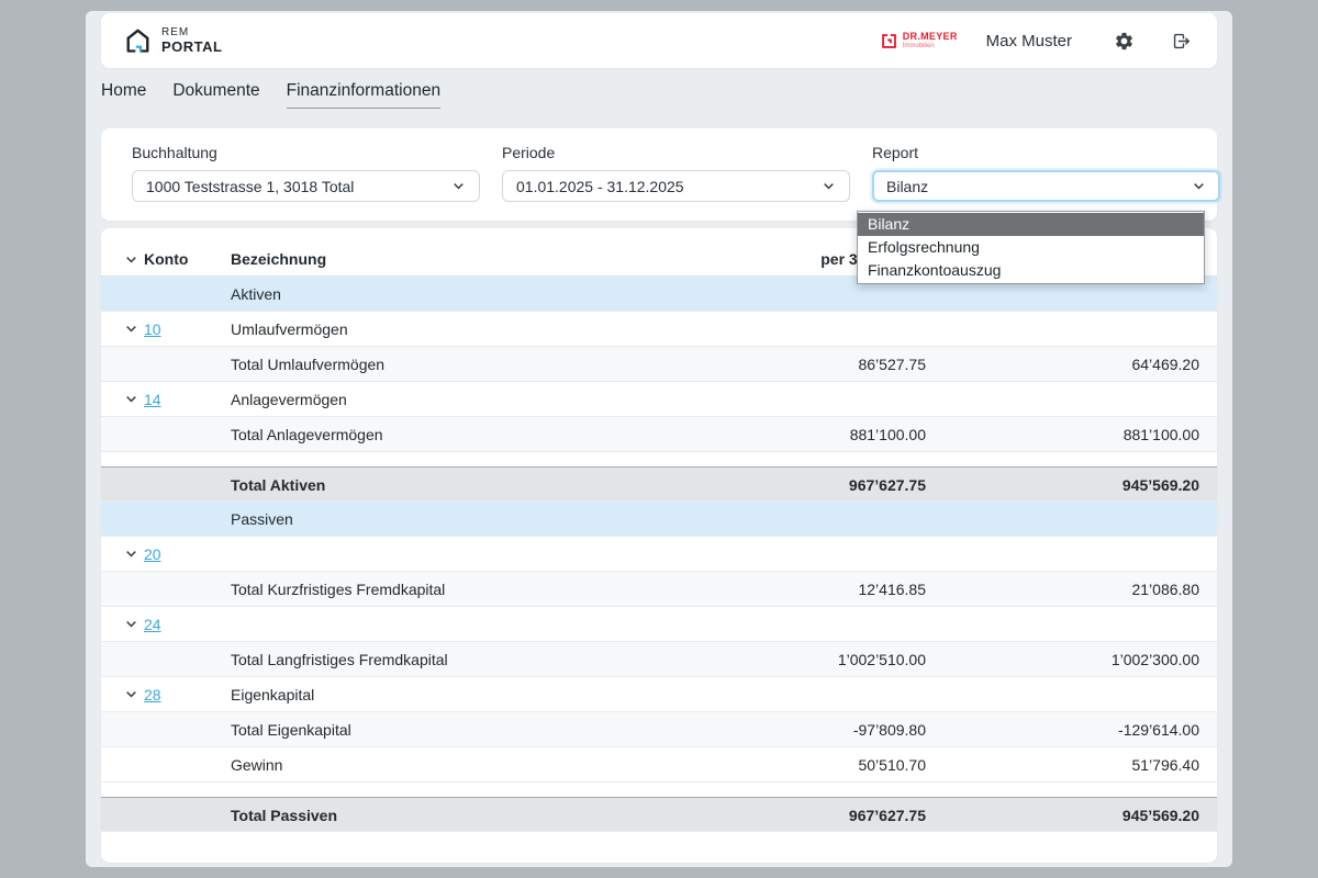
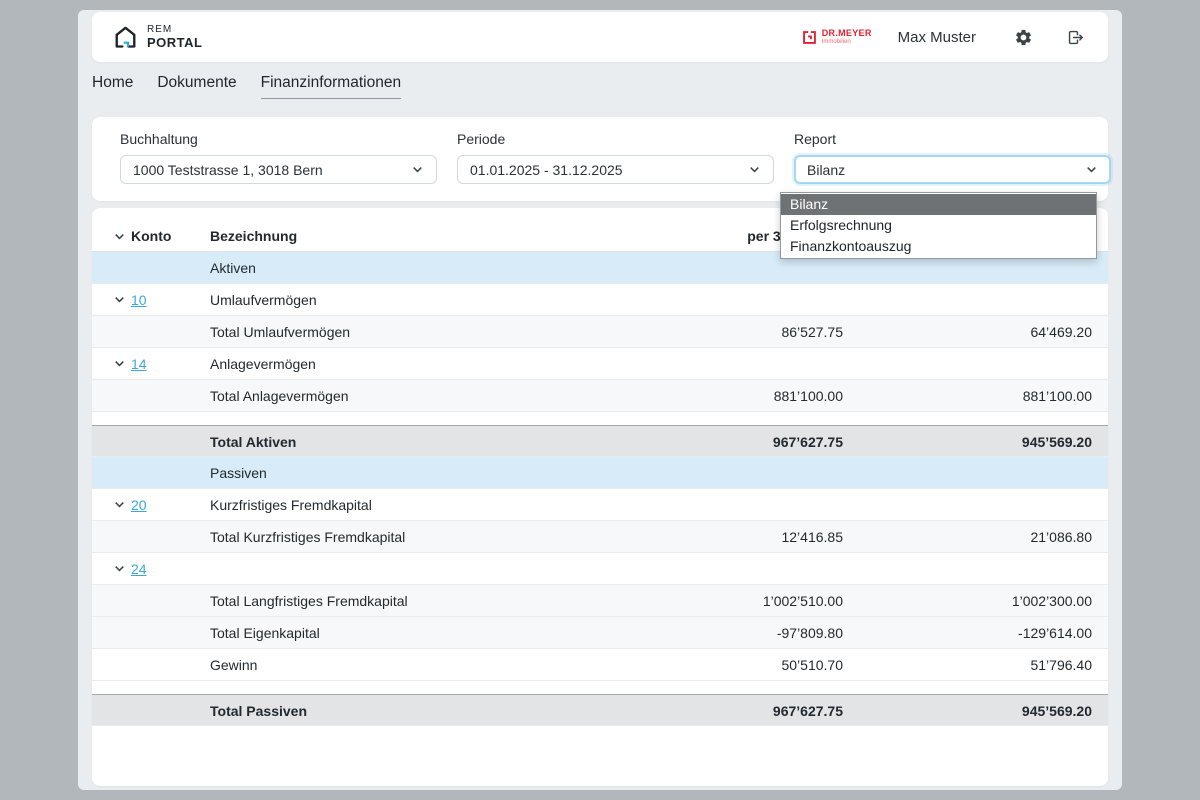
  REM
  PORTAL
  DR.MEYER
  Max Muster
  Home
  Dokumente
  Finanzinformationen
  Buchhaltung
- 1000 Teststrasse 1, 3018 Total
+ 1000 Teststrasse 1, 3018 Bern
  Periode
  01.01.2025 - 31.12.2025
  Report
  Bilanz
  Konto
  Bezeichnung
  Aktiven
  10
  Umlaufvermögen
  Total Umlaufvermögen
  86’527.75
  64’469.20
  14
  Anlagevermögen
  Total Anlagevermögen
  881’100.00
  881’100.00
  Total Aktiven
  967’627.75
  945’569.20
  Passiven
  20
+ Kurzfristiges Fremdkapital
  Total Kurzfristiges Fremdkapital
  12’416.85
  21’086.80
  24
  Total Langfristiges Fremdkapital
  1’002’510.00
  1’002’300.00
- 28
- Eigenkapital
  Total Eigenkapital
  -97’809.80
  -129’614.00
  Gewinn
  50’510.70
  51’796.40
  Total Passiven
  967’627.75
  945’569.20
  Bilanz
  Erfolgsrechnung
  Finanzkontoauszug
